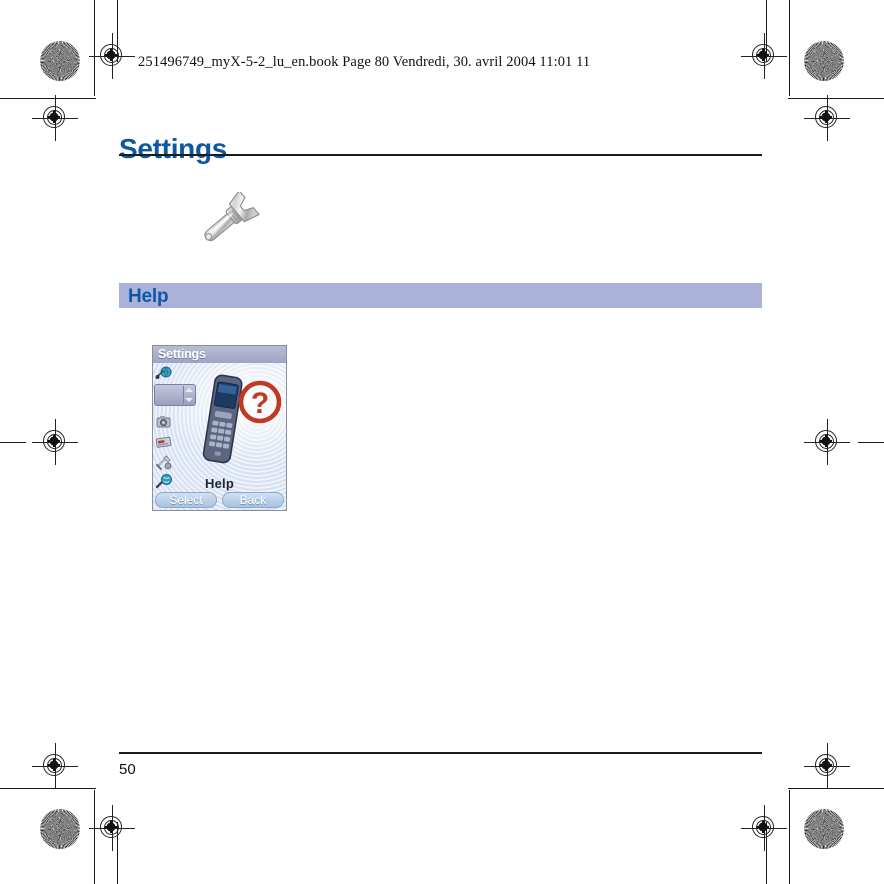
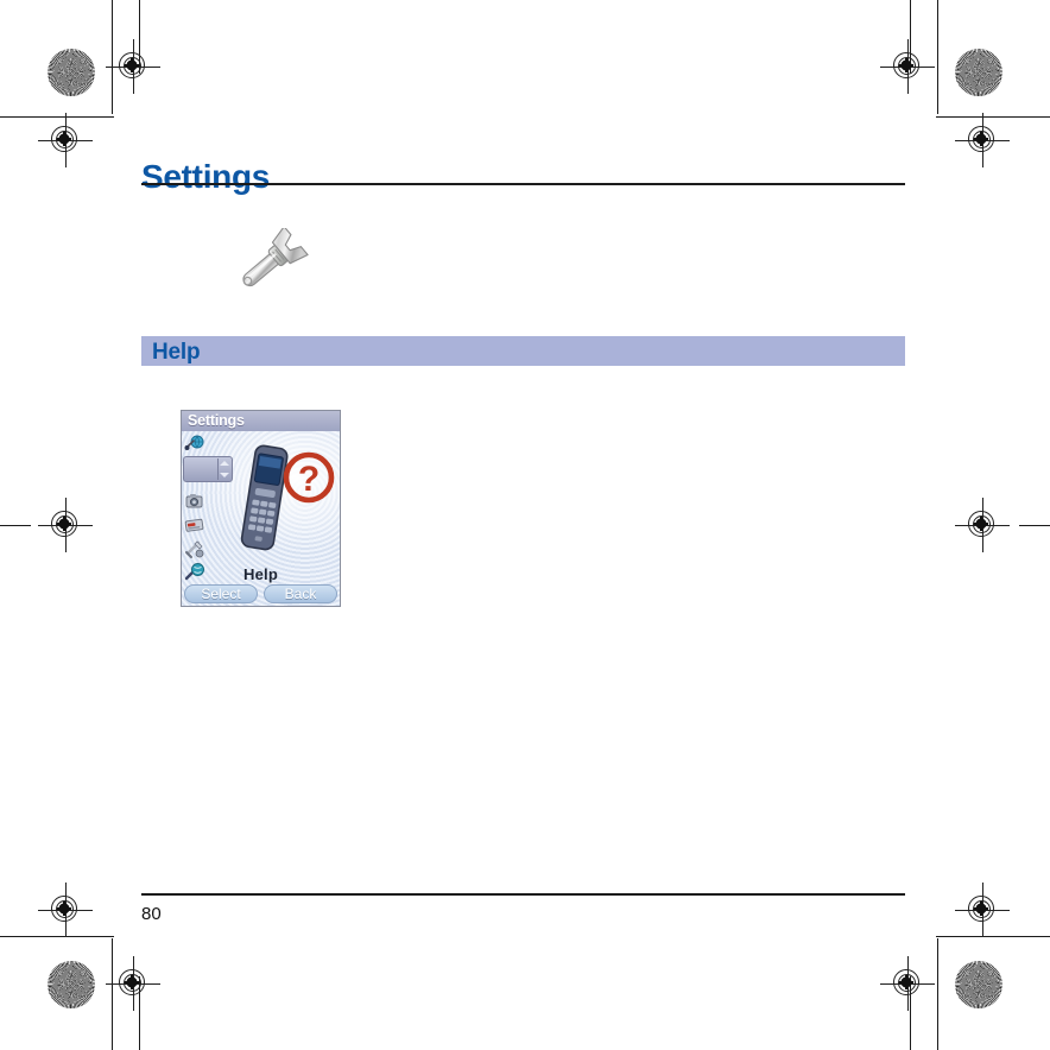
- 251496749_myX-5-2_lu_en.book Page 80 Vendredi, 30. avril 2004 11:01 11
  Settings
  Help
  Settings
  ?
  Help
  Select
  Back
- 50
+ 80
